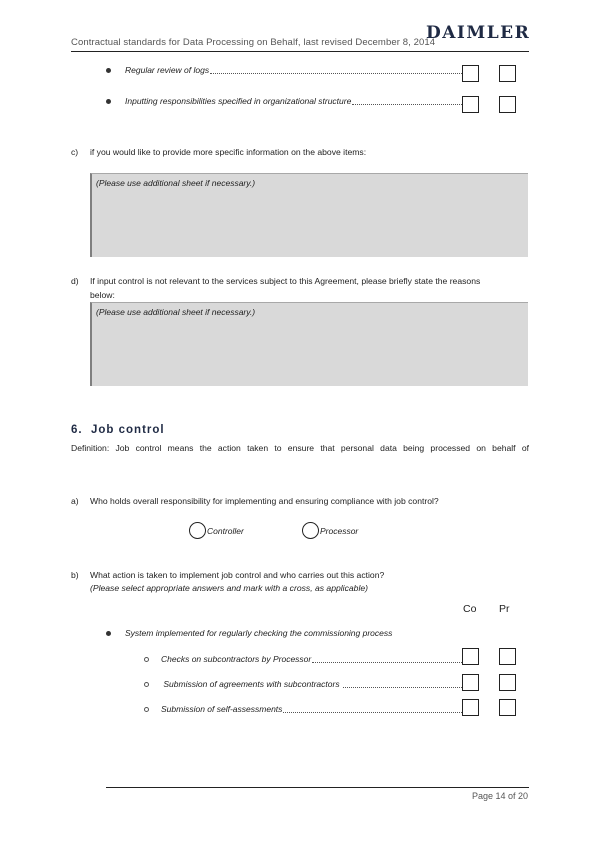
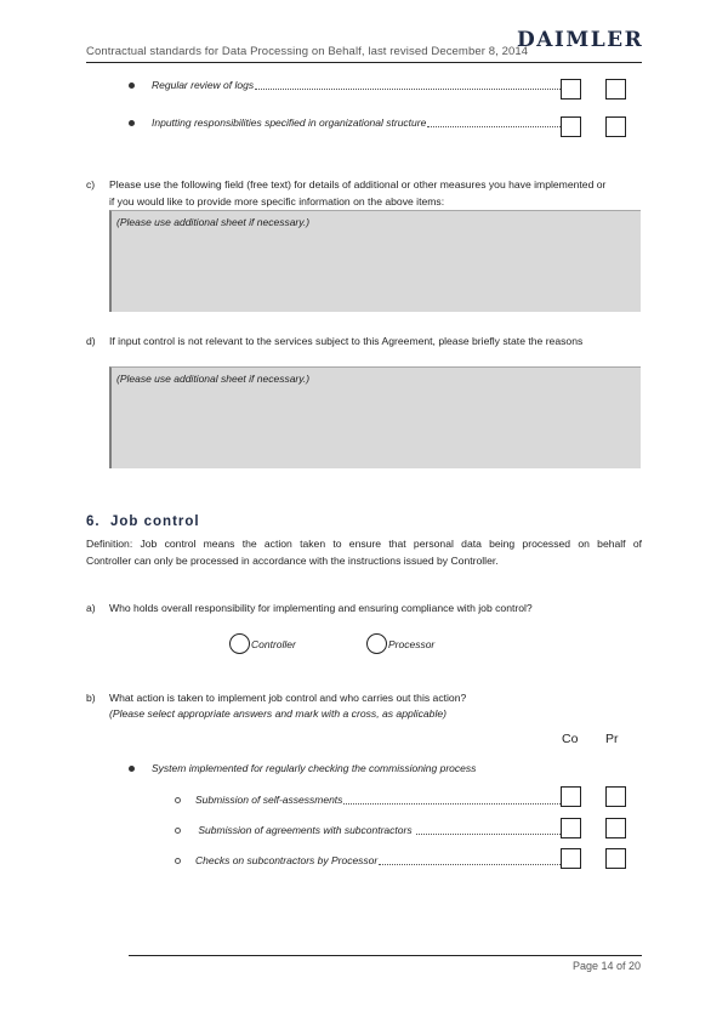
  Contractual standards for Data Processing on Behalf, last revised December 8, 2014
  DAIMLER
  Regular review of logs
  Inputting responsibilities specified in organizational structure
  c)
+ Please use the following field (free text) for details of additional or other measures you have implemented or
  if you would like to provide more specific information on the above items:
  (Please use additional sheet if necessary.)
  d)
  If input control is not relevant to the services subject to this Agreement, please briefly state the reasons
- below:
  (Please use additional sheet if necessary.)
  6. Job control
  Definition: Job control means the action taken to ensure that personal data being processed on behalf of
+ Controller can only be processed in accordance with the instructions issued by Controller.
  a)
  Who holds overall responsibility for implementing and ensuring compliance with job control?
  Controller
  Processor
  b)
  What action is taken to implement job control and who carries out this action?
  (Please select appropriate answers and mark with a cross, as applicable)
  Co
  Pr
  System implemented for regularly checking the commissioning process
- Checks on subcontractors by Processor
+ Submission of self-assessments
  Submission of agreements with subcontractors
- Submission of self-assessments
+ Checks on subcontractors by Processor
  Page 14 of 20
